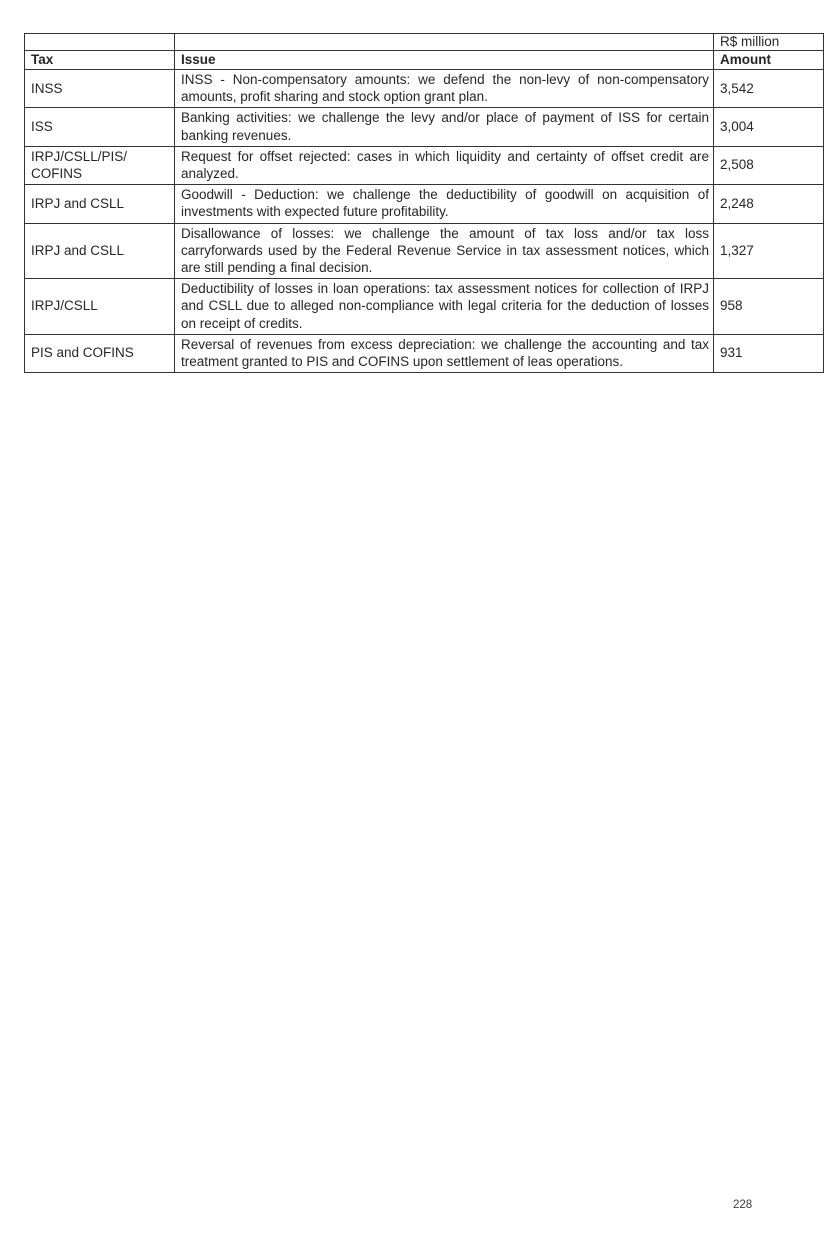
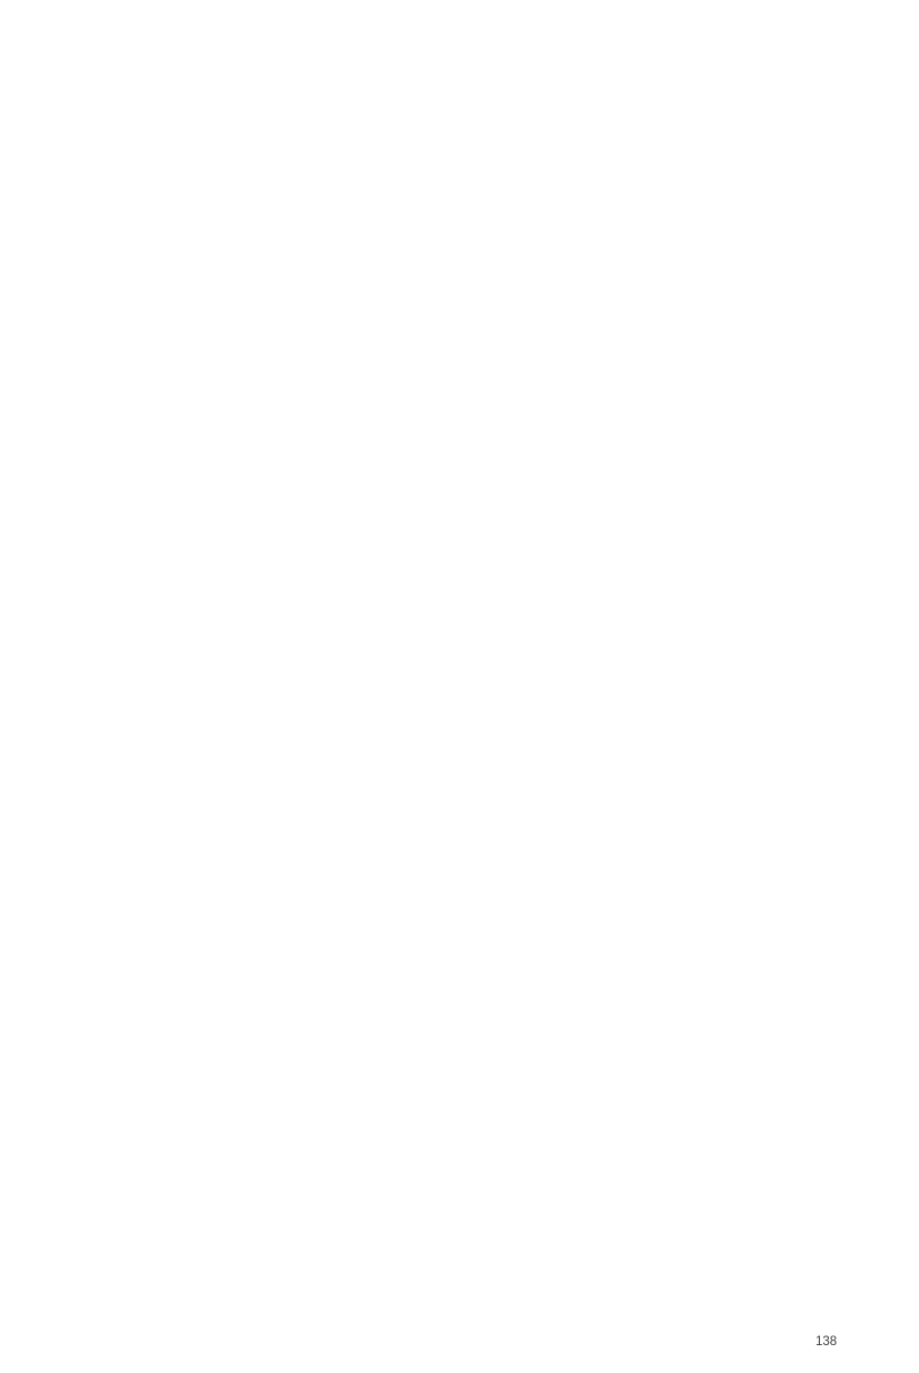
- 		R$ million
- Tax	Issue	Amount
- INSS	INSS - Non-compensatory amounts: we defend the non-levy of non-compensatory amounts, profit sharing and stock option grant plan.	3,542
- ISS	Banking activities: we challenge the levy and/or place of payment of ISS for certain banking revenues.	3,004
- IRPJ/CSLL/PIS/ COFINS	Request for offset rejected: cases in which liquidity and certainty of offset credit are analyzed.	2,508
- IRPJ and CSLL	Goodwill - Deduction: we challenge the deductibility of goodwill on acquisition of investments with expected future profitability.	2,248
- IRPJ and CSLL	Disallowance of losses: we challenge the amount of tax loss and/or tax loss carryforwards used by the Federal Revenue Service in tax assessment notices, which are still pending a final decision.	1,327
- IRPJ/CSLL	Deductibility of losses in loan operations: tax assessment notices for collection of IRPJ and CSLL due to alleged non-compliance with legal criteria for the deduction of losses on receipt of credits.	958
- PIS and COFINS	Reversal of revenues from excess depreciation: we challenge the accounting and tax treatment granted to PIS and COFINS upon settlement of leas operations.	931
- 228
+ 138
